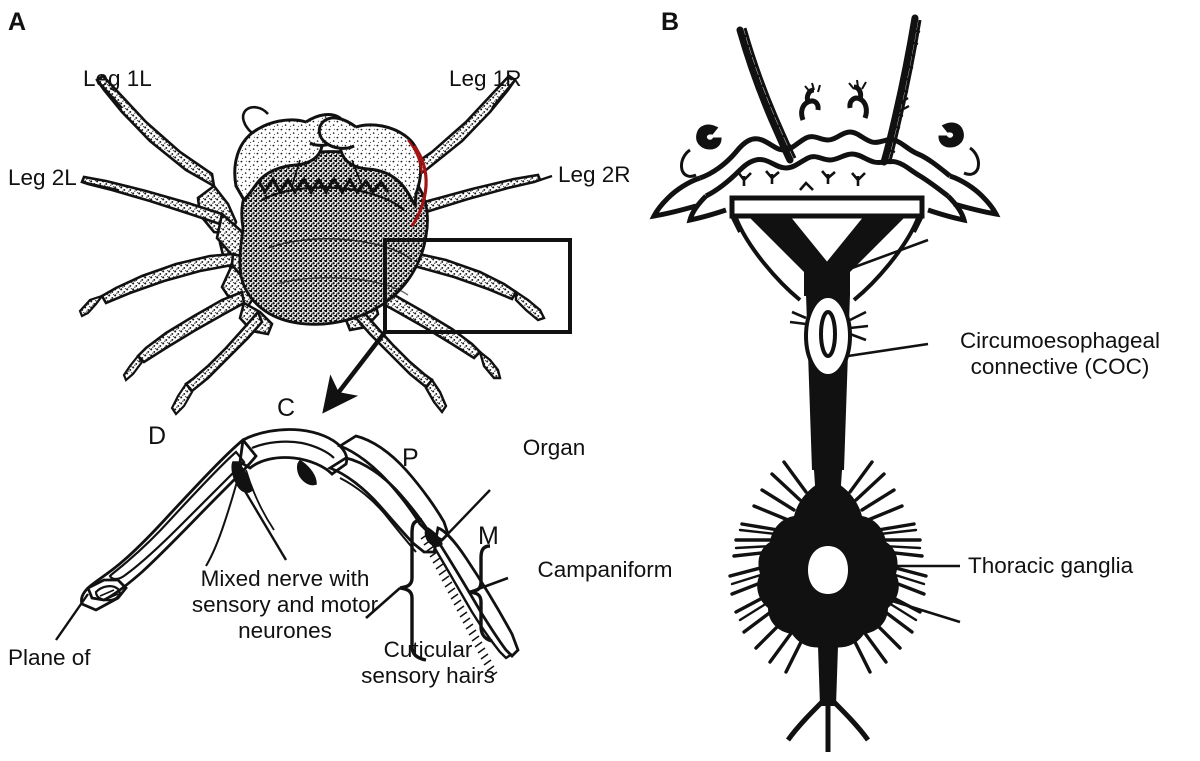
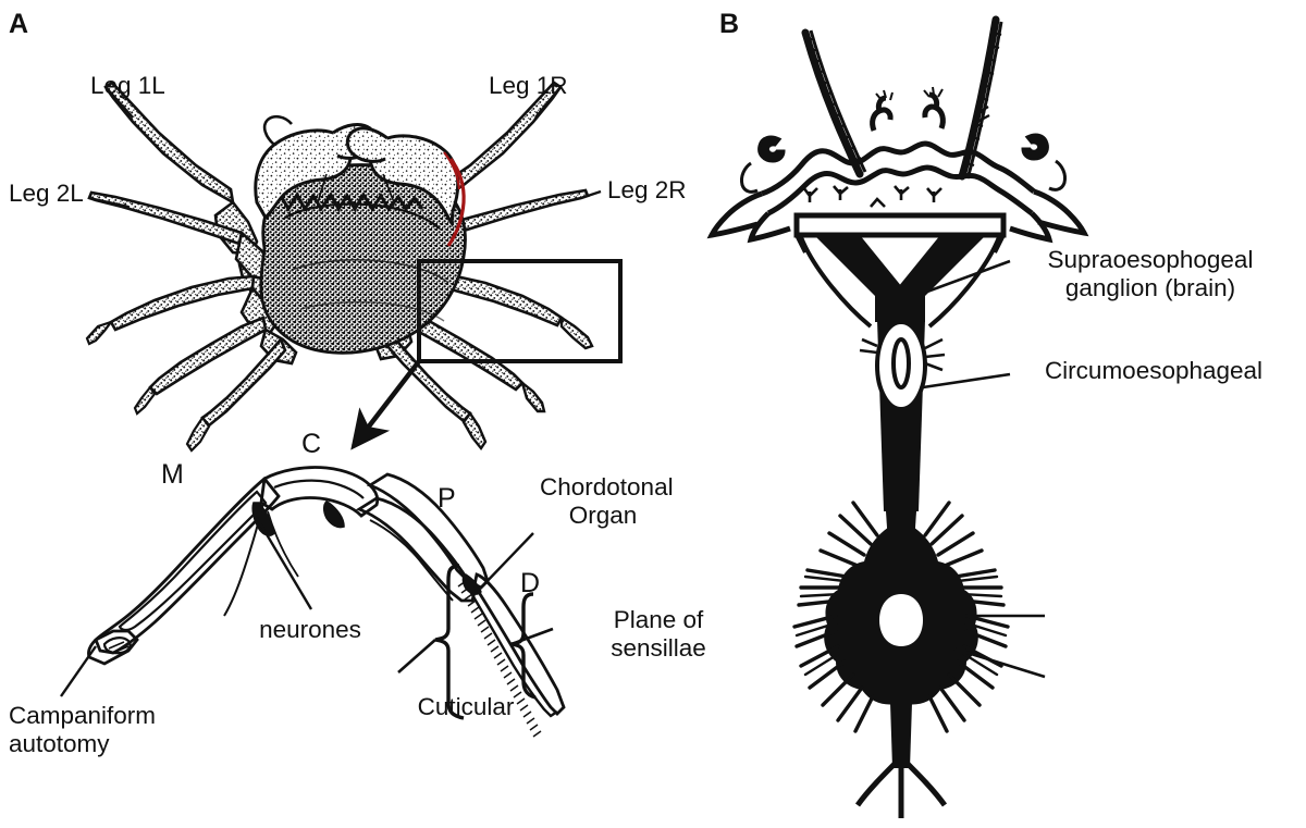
  A
  B
  Leg 1L
  Leg 1R
  Leg 2L
  Leg 2R
- D
+ M
  C
  P
- M
+ D
+ Chordotonal
  Organ
- Campaniform
+ Plane of
+ sensillae
  Cuticular
- sensory hairs
- Mixed nerve with
- sensory and motor
  neurones
- Plane of
+ Campaniform
+ autotomy
+ Supraoesophogeal
+ ganglion (brain)
  Circumoesophageal
- connective (COC)
- Thoracic ganglia
